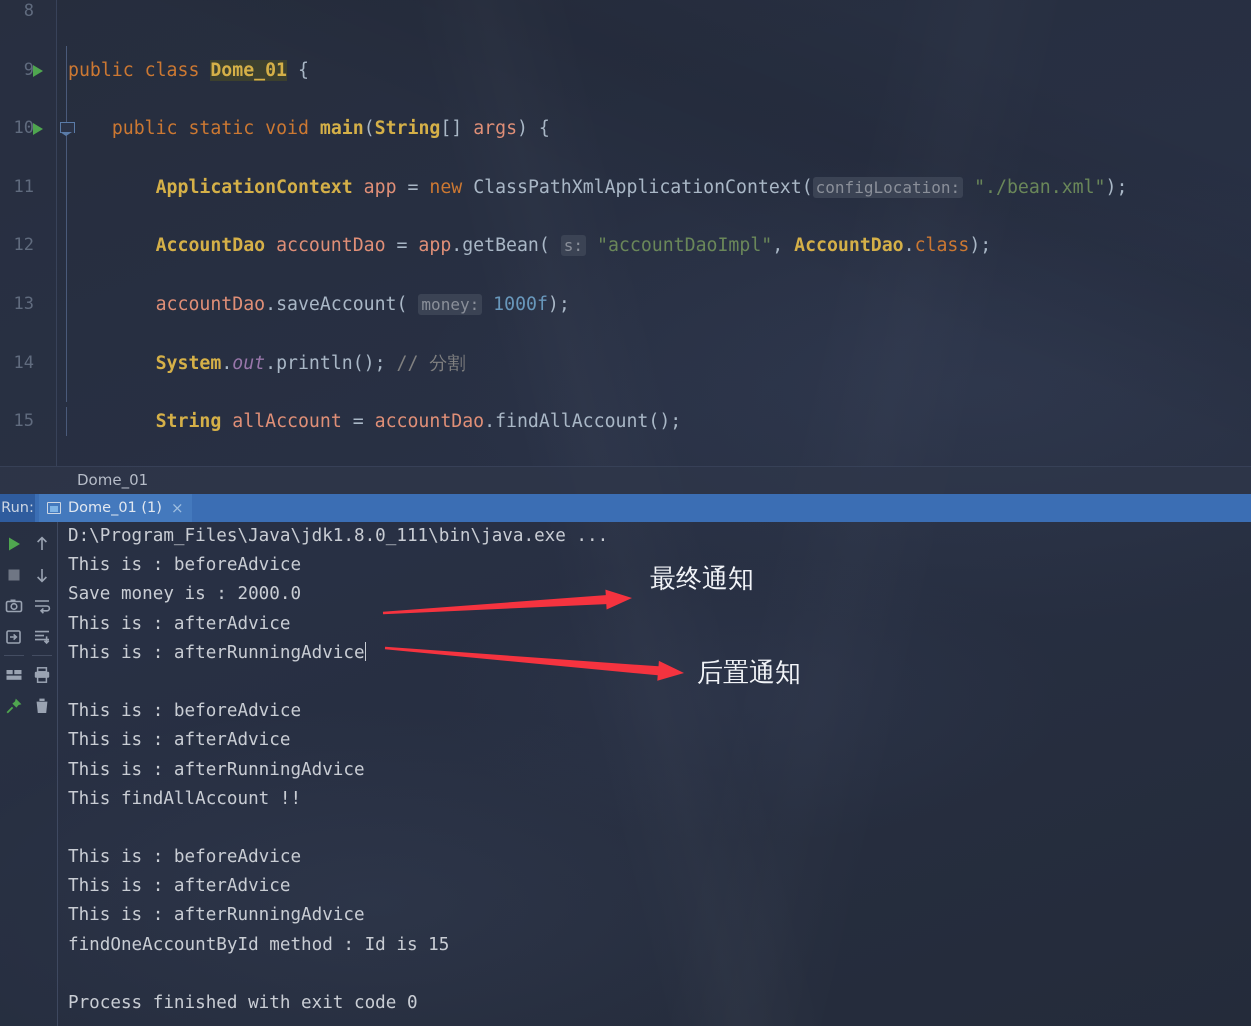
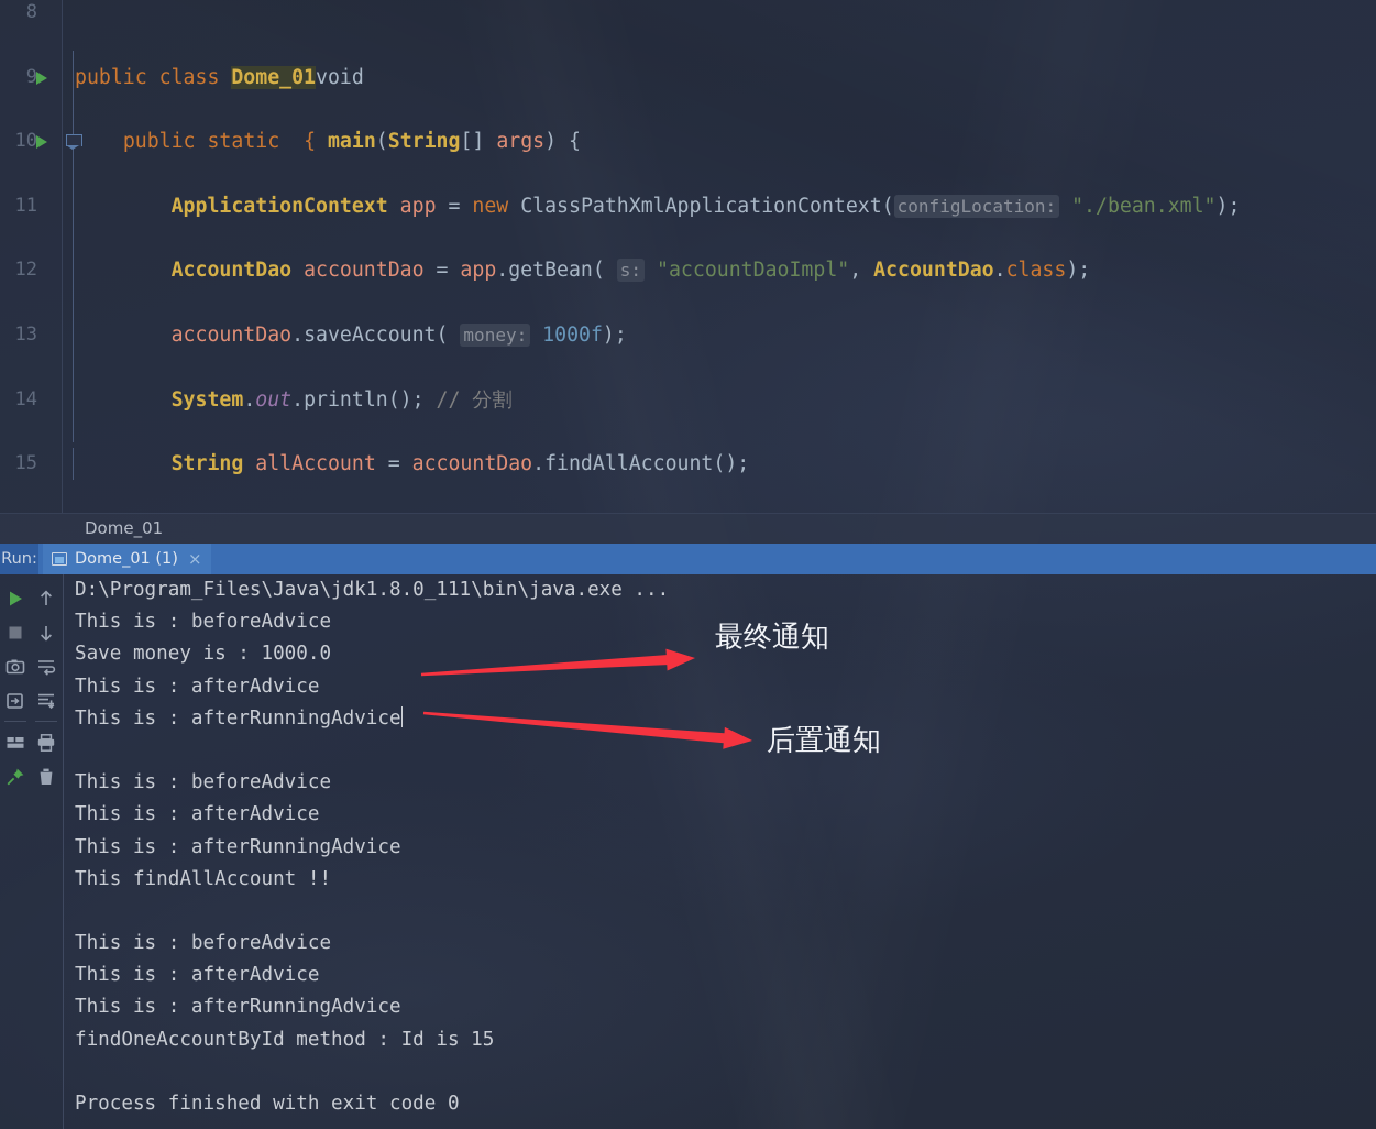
  8
  9
- public class Dome_01 {
+ public class Dome_01void
  10
- public static void main(String[] args) {
+ public static { main(String[] args) {
  11
  ApplicationContext app = new ClassPathXmlApplicationContext( configLocation: "./bean.xml");
  12
  AccountDao accountDao = app.getBean( s: "accountDaoImpl", AccountDao.class);
  13
  accountDao.saveAccount( money: 1000f);
  14
  System.out.println(); // 分割
  15
  String allAccount = accountDao.findAllAccount();
  Dome_01
  Run:
  Dome_01 (1)
  ×
  D:\Program_Files\Java\jdk1.8.0_111\bin\java.exe ...
  This is : beforeAdvice
- Save money is : 2000.0
+ Save money is : 1000.0
  This is : afterAdvice
  This is : afterRunningAdvice
  This is : beforeAdvice
  This is : afterAdvice
  This is : afterRunningAdvice
  This findAllAccount !!
  This is : beforeAdvice
  This is : afterAdvice
  This is : afterRunningAdvice
  findOneAccountById method : Id is 15
  Process finished with exit code 0
  最终通知
  后置通知
